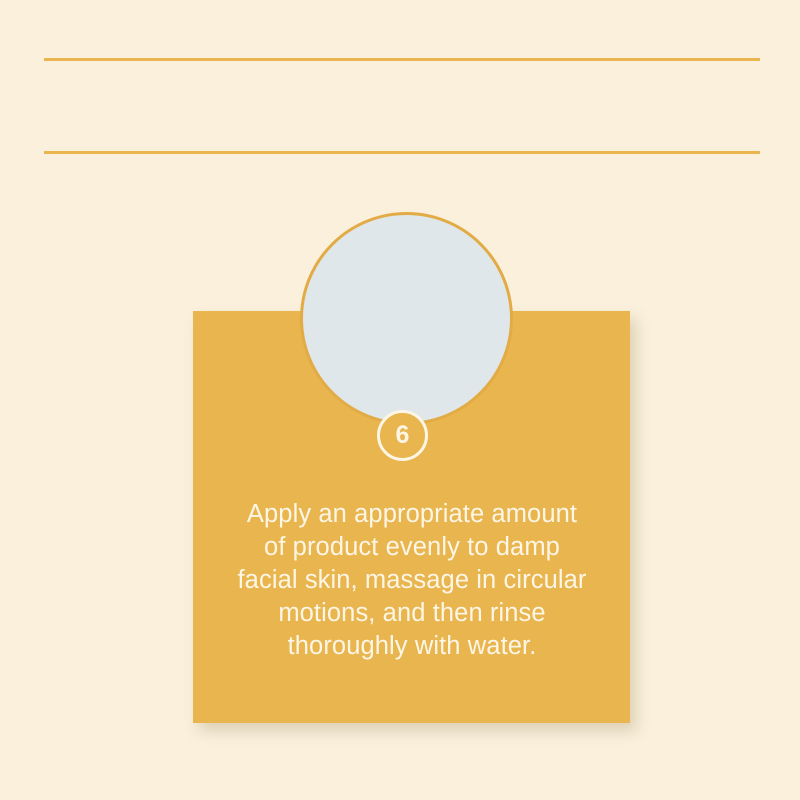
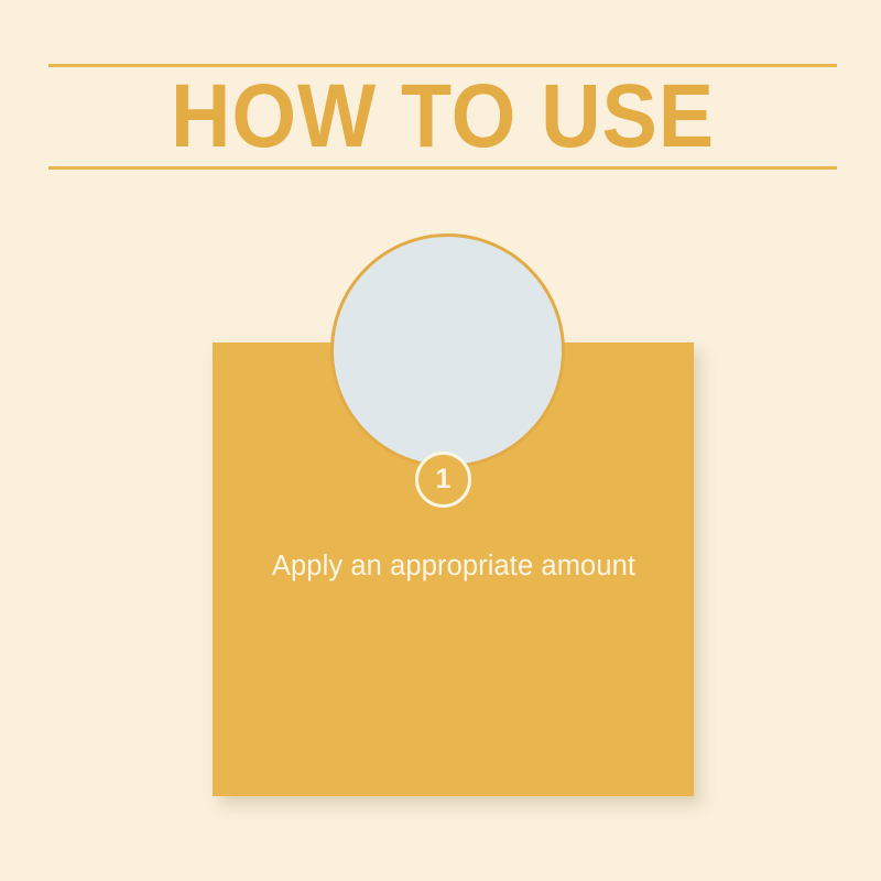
+ HOW TO USE
- 6
+ 1
  Apply an appropriate amount
- of product evenly to damp
- facial skin, massage in circular
- motions, and then rinse
- thoroughly with water.
